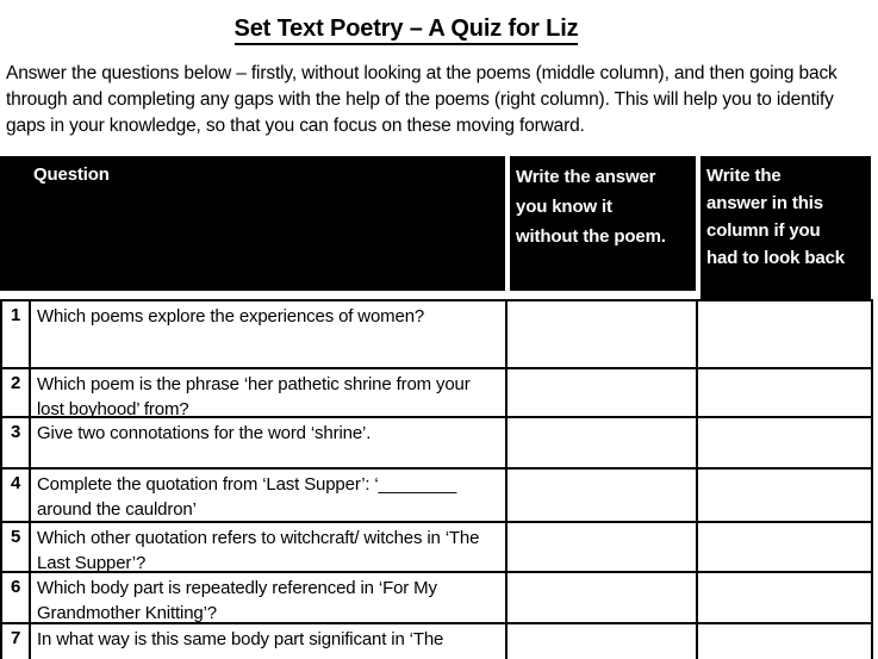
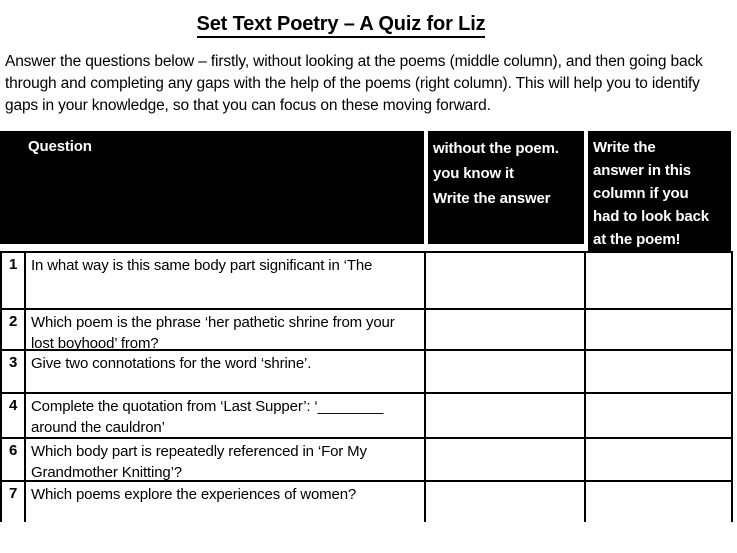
  Set Text Poetry – A Quiz for Liz
  Answer the questions below – firstly, without looking at the poems (middle column), and then going back through and completing any gaps with the help of the poems (right column). This will help you to identify gaps in your knowledge, so that you can focus on these moving forward.
  Question
- Write the answer
+ without the poem.
  you know it
- without the poem.
+ Write the answer
  Write the
  answer in this
  column if you
  had to look back
+ at the poem!
  1
- Which poems explore the experiences of women?
+ In what way is this same body part significant in ‘The
  2
  Which poem is the phrase ‘her pathetic shrine from your lost boyhood’ from?
  3
  Give two connotations for the word ‘shrine’.
  4
  Complete the quotation from ‘Last Supper’: ‘________ around the cauldron’
- 5
- Which other quotation refers to witchcraft/ witches in ‘The Last Supper’?
  6
  Which body part is repeatedly referenced in ‘For My Grandmother Knitting’?
  7
- In what way is this same body part significant in ‘The
+ Which poems explore the experiences of women?
